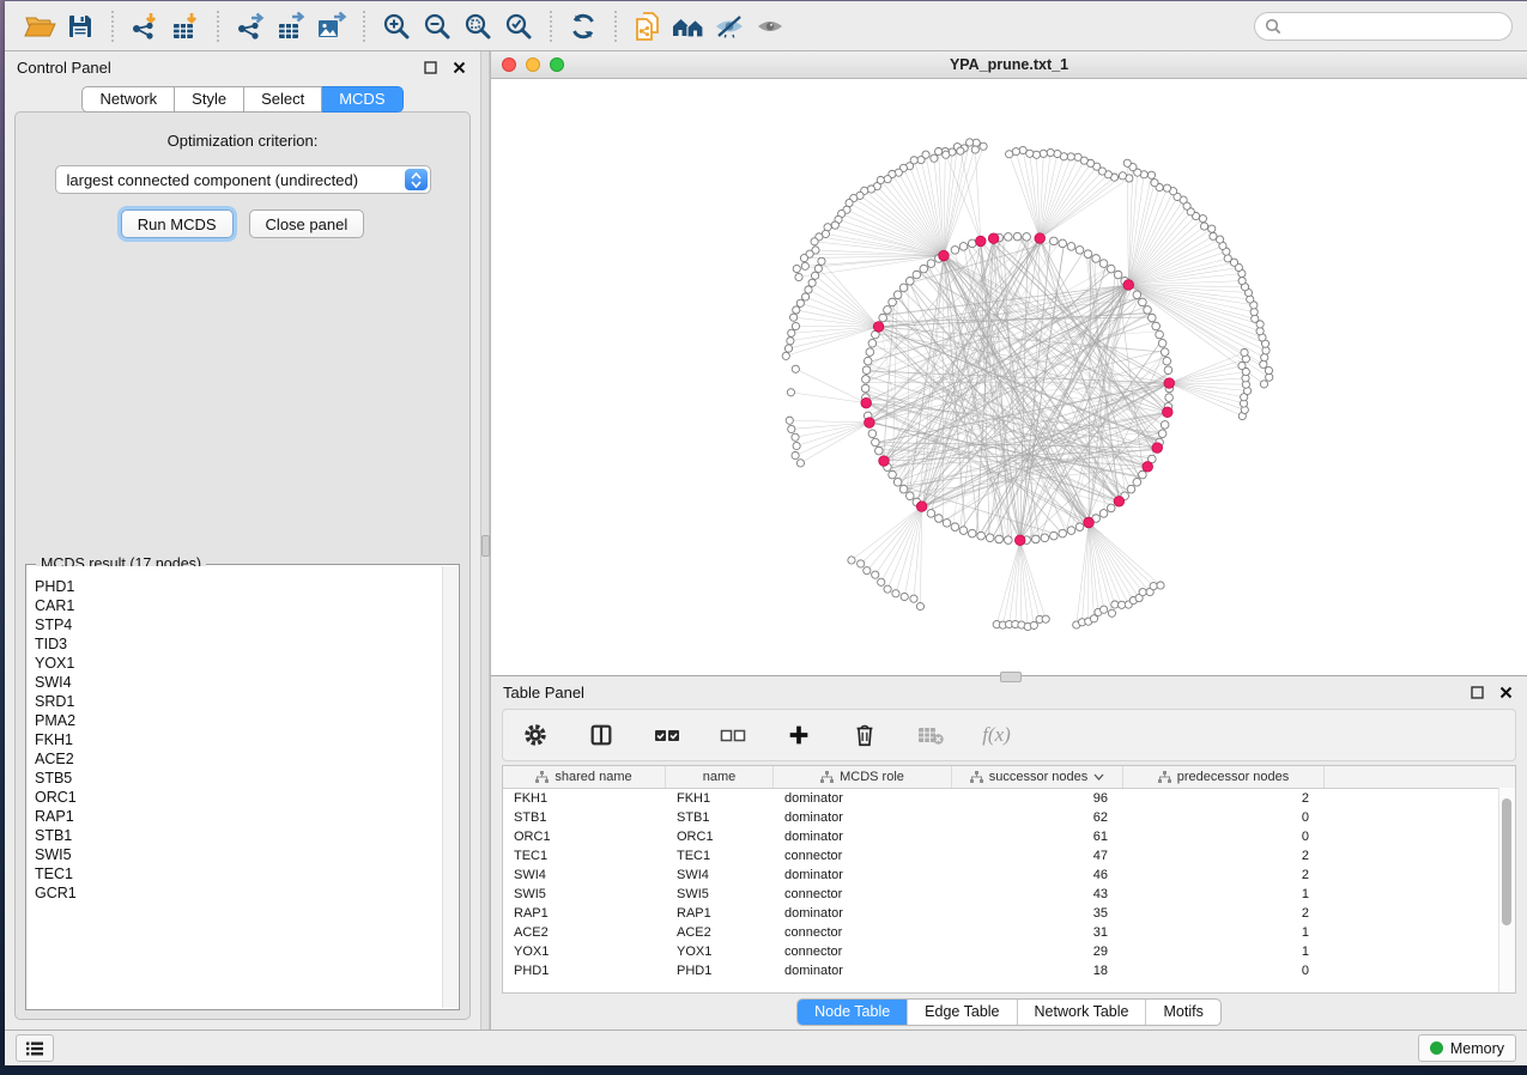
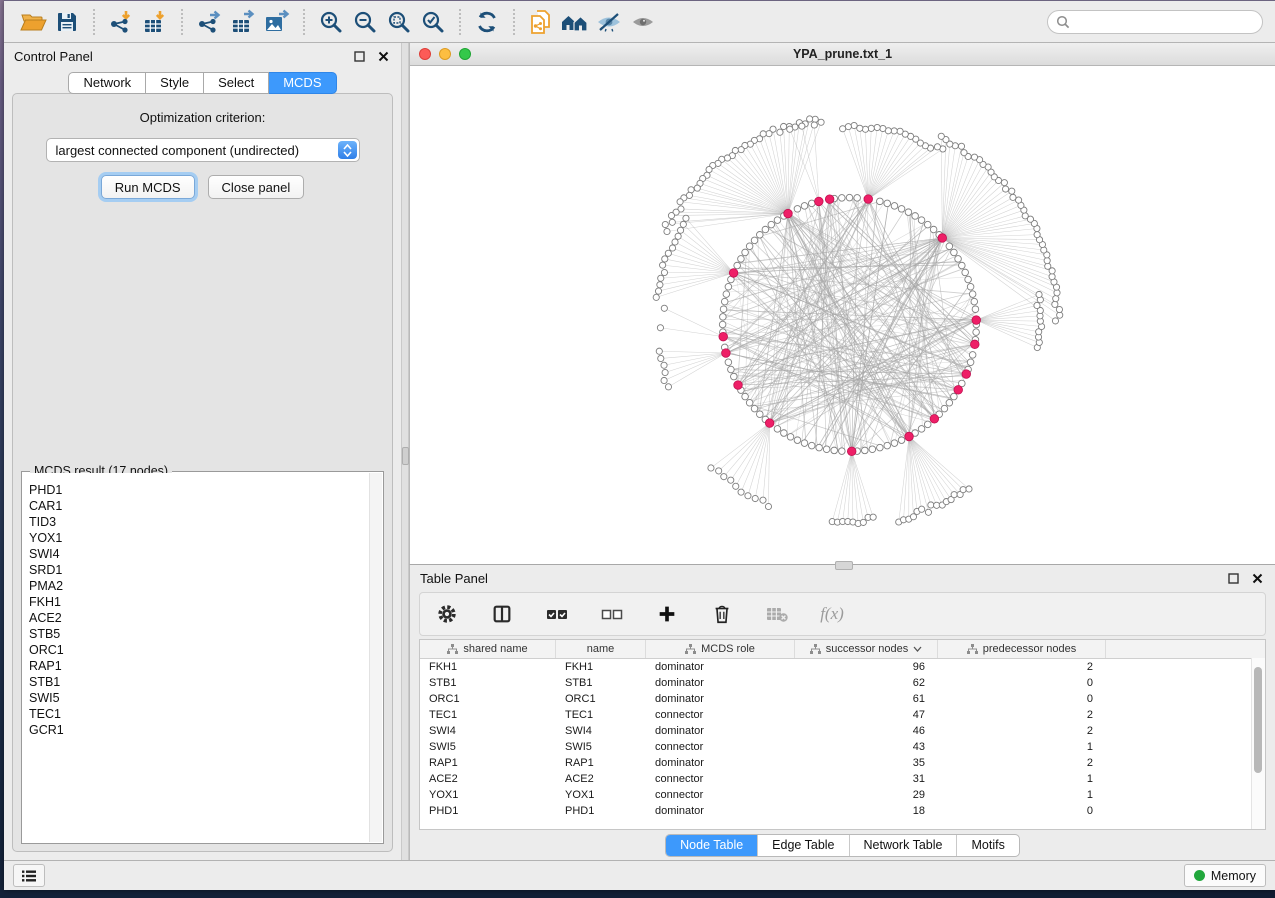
  Control Panel
  Network
  Style
  Select
  MCDS
  Optimization criterion:
  largest connected component (undirected)
  Run MCDS
  Close panel
  MCDS result (17 nodes)
  PHD1
  CAR1
- STP4
  TID3
  YOX1
  SWI4
  SRD1
  PMA2
  FKH1
  ACE2
  STB5
  ORC1
  RAP1
  STB1
  SWI5
  TEC1
  GCR1
  YPA_prune.txt_1
  Table Panel
  f(x)
  shared name
  name
  MCDS role
  successor nodes
  predecessor nodes
  FKH1
  FKH1
  dominator
  96
  2
  STB1
  STB1
  dominator
  62
  0
  ORC1
  ORC1
  dominator
  61
  0
  TEC1
  TEC1
  connector
  47
  2
  SWI4
  SWI4
  dominator
  46
  2
  SWI5
  SWI5
  connector
  43
  1
  RAP1
  RAP1
  dominator
  35
  2
  ACE2
  ACE2
  connector
  31
  1
  YOX1
  YOX1
  connector
  29
  1
  PHD1
  PHD1
  dominator
  18
  0
  Node Table
  Edge Table
  Network Table
  Motifs
  Memory
